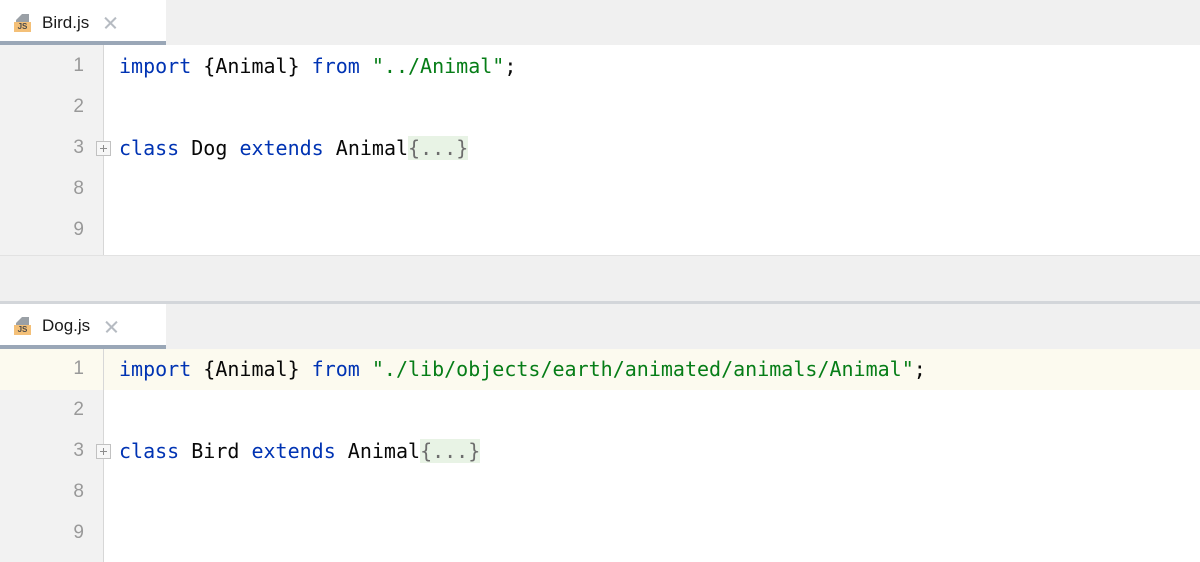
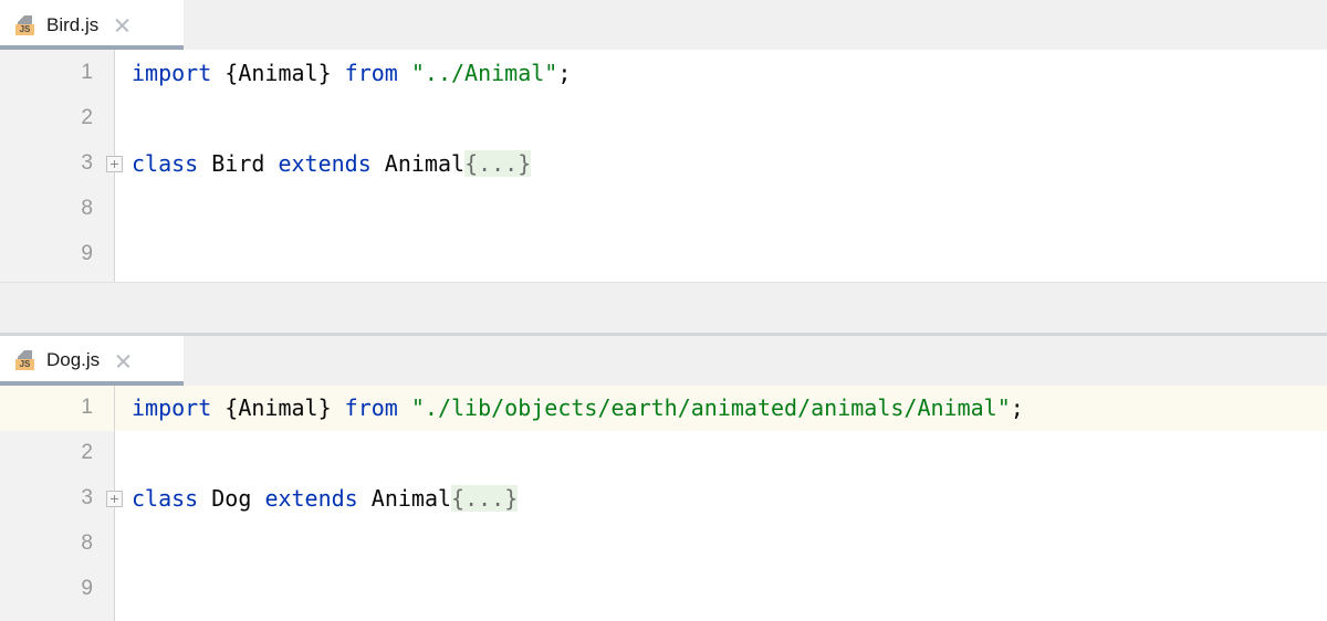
  JS
  Bird.js
  1
  2
  3
  8
  9
  import
  {Animal}
  from
  "../Animal"
  ;
  class
- Dog
+ Bird
  extends
  Animal
  {...}
  JS
  Dog.js
  1
  2
  3
  8
  9
  import
  {Animal}
  from
  "./lib/objects/earth/animated/animals/Animal"
  ;
  class
- Bird
+ Dog
  extends
  Animal
  {...}
